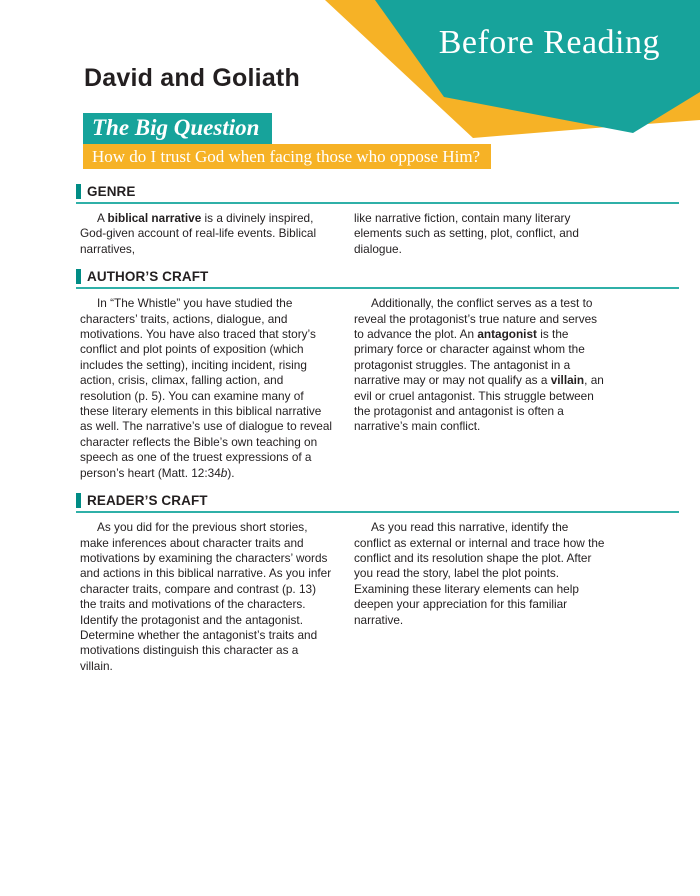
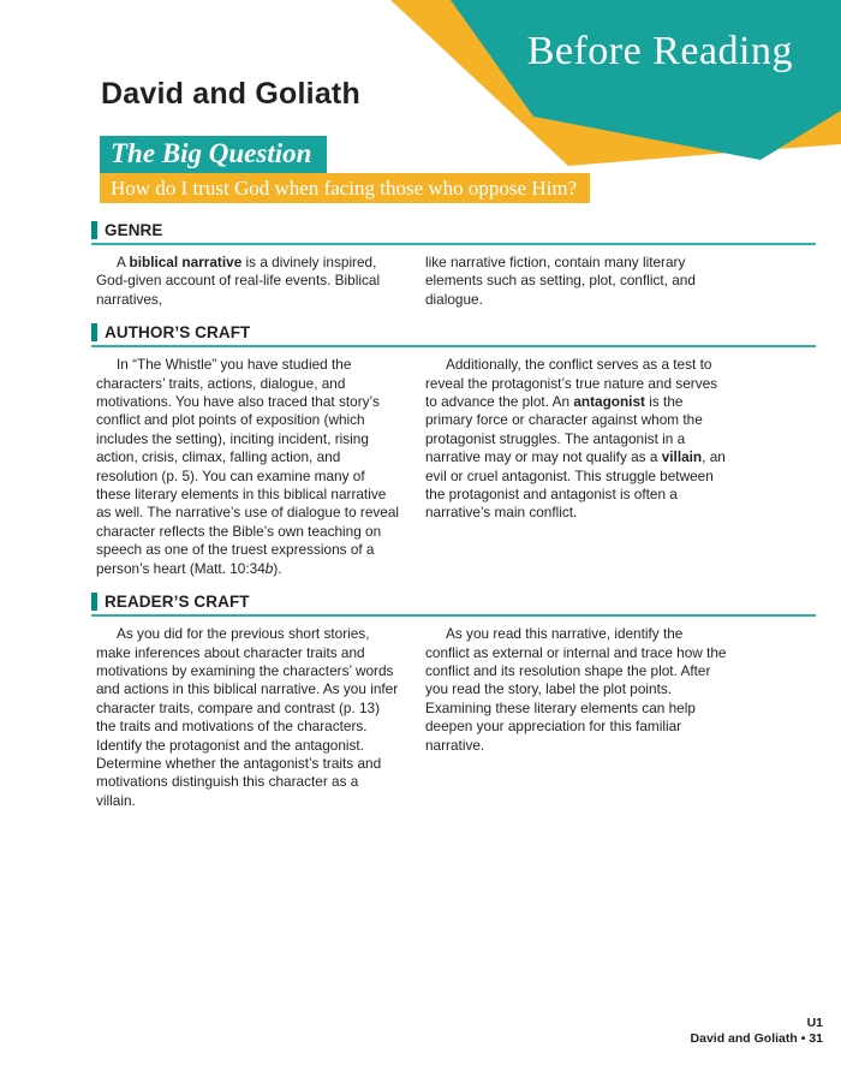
  Before Reading
  David and Goliath
  The Big Question
  How do I trust God when facing those who oppose Him?
  GENRE
  A biblical narrative is a divinely inspired, God-given account of real-life events. Biblical narratives,
  like narrative fiction, contain many literary elements such as setting, plot, conflict, and dialogue.
  AUTHOR’S CRAFT
- In “The Whistle” you have studied the characters’ traits, actions, dialogue, and motivations. You have also traced that story’s conflict and plot points of exposition (which includes the setting), inciting incident, rising action, crisis, climax, falling action, and resolution (p. 5). You can examine many of these literary elements in this biblical narrative as well. The narrative’s use of dialogue to reveal character reflects the Bible’s own teaching on speech as one of the truest expressions of a person’s heart (Matt. 12:34b).
+ In “The Whistle” you have studied the characters’ traits, actions, dialogue, and motivations. You have also traced that story’s conflict and plot points of exposition (which includes the setting), inciting incident, rising action, crisis, climax, falling action, and resolution (p. 5). You can examine many of these literary elements in this biblical narrative as well. The narrative’s use of dialogue to reveal character reflects the Bible’s own teaching on speech as one of the truest expressions of a person’s heart (Matt. 10:34b).
  Additionally, the conflict serves as a test to reveal the protagonist’s true nature and serves to advance the plot. An antagonist is the primary force or character against whom the protagonist struggles. The antagonist in a narrative may or may not qualify as a villain, an evil or cruel antagonist. This struggle between the protagonist and antagonist is often a narrative’s main conflict.
  READER’S CRAFT
  As you did for the previous short stories, make inferences about character traits and motivations by examining the characters’ words and actions in this biblical narrative. As you infer character traits, compare and contrast (p. 13) the traits and motivations of the characters. Identify the protagonist and the antagonist. Determine whether the antagonist’s traits and motivations distinguish this character as a villain.
  As you read this narrative, identify the conflict as external or internal and trace how the conflict and its resolution shape the plot. After you read the story, label the plot points. Examining these literary elements can help deepen your appreciation for this familiar narrative.
+ U1
+ David and Goliath • 31
